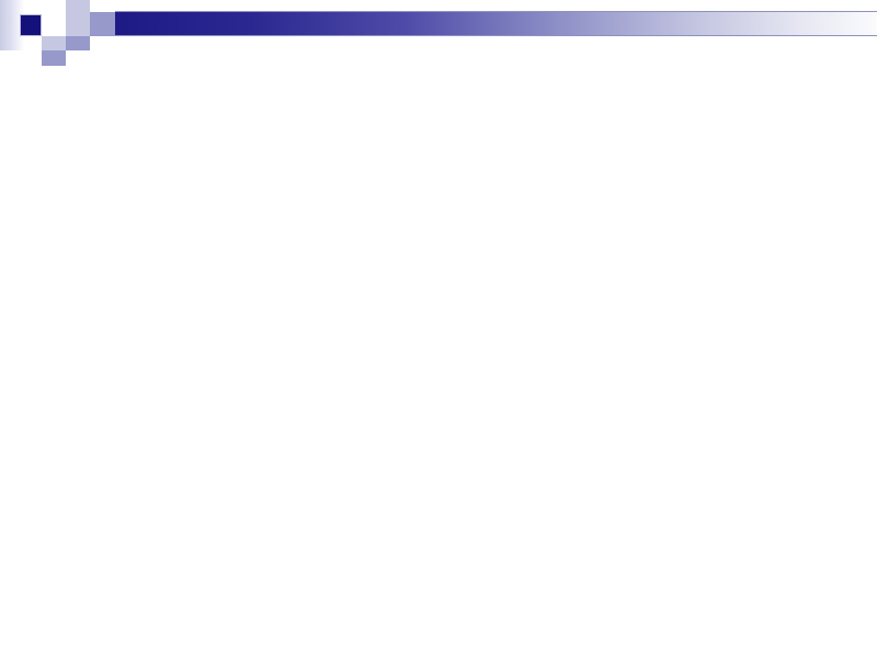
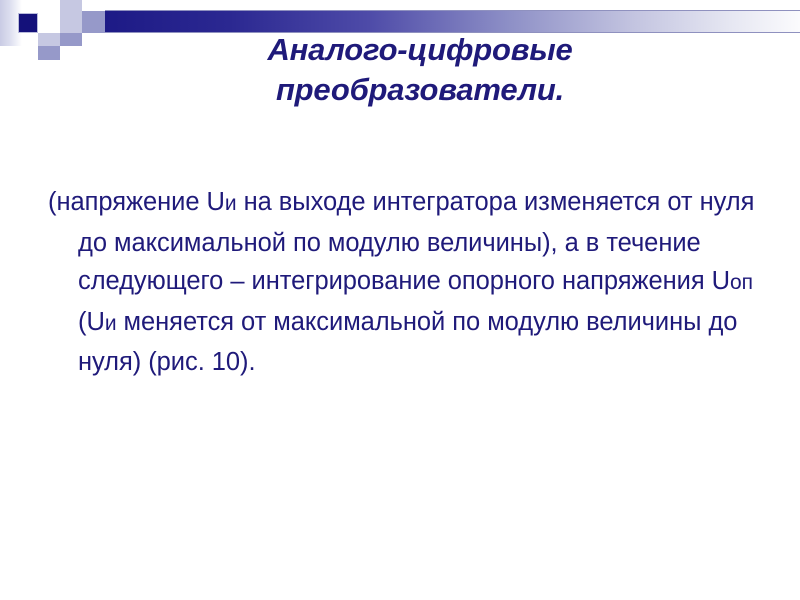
+ Аналого-цифровые
+ преобразователи.
+ (напряжение Uи на выходе интегратора изменяется от нуля до максимальной по модулю величины), а в течение следующего – интегрирование опорного напряжения Uоп (Uи меняется от максимальной по модулю величины до нуля) (рис. 10).
